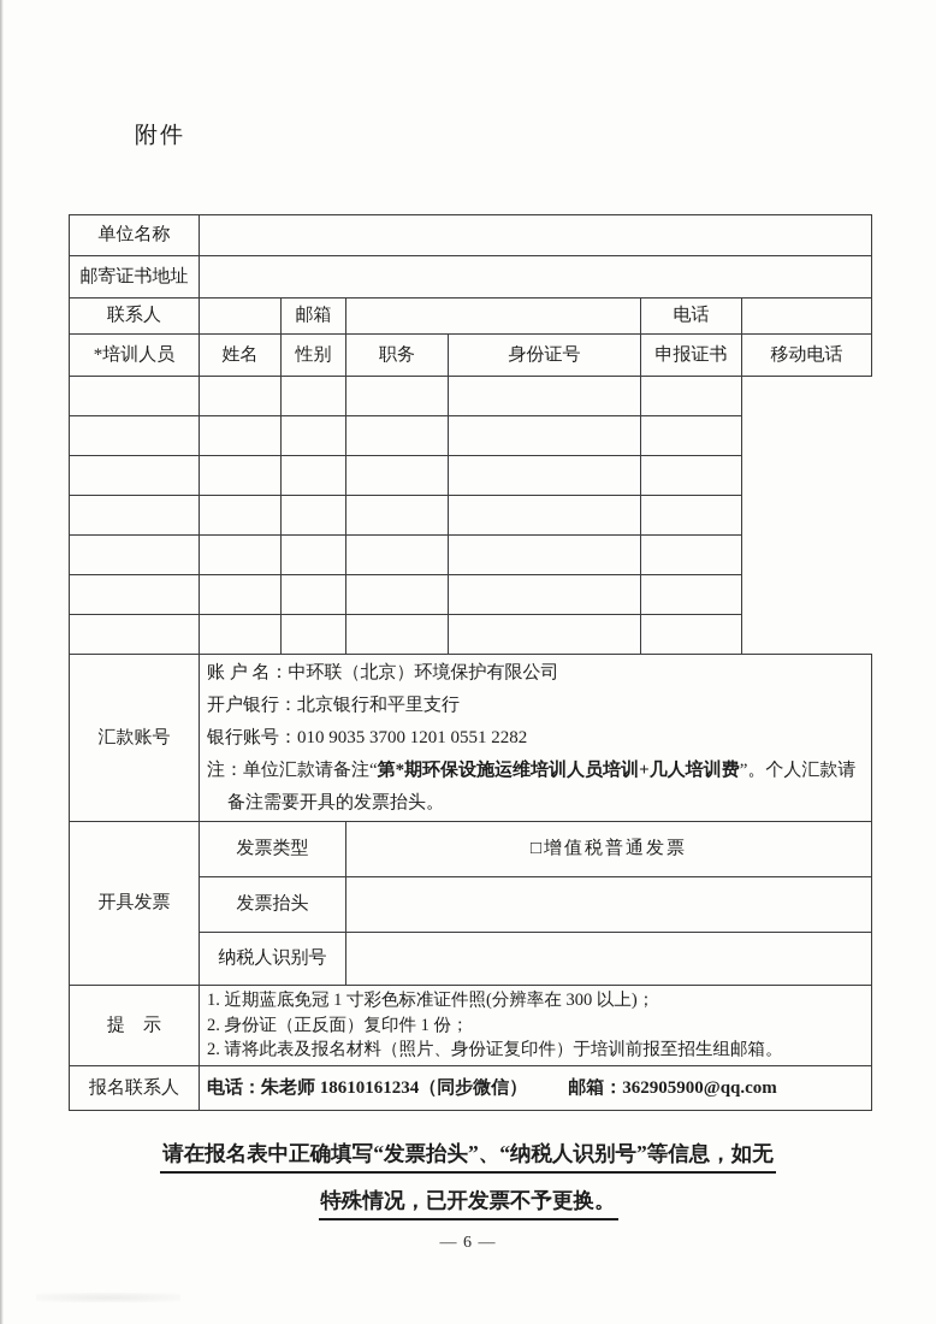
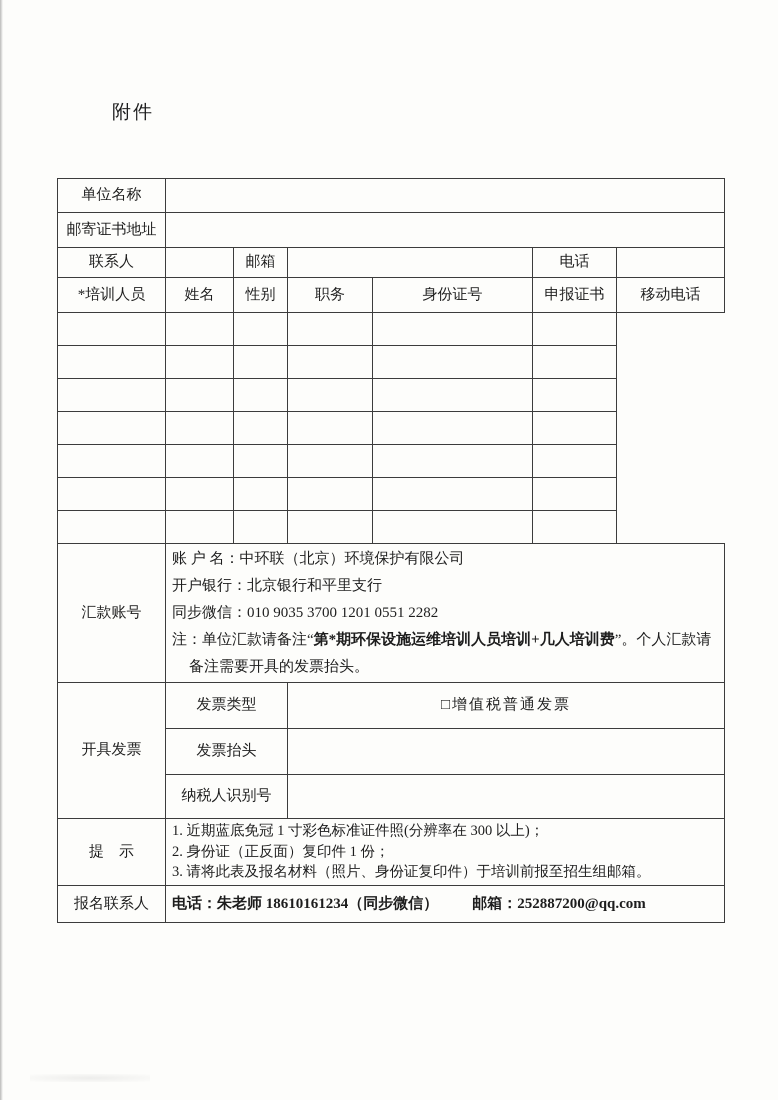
  附件
  单位名称
  邮寄证书地址
  联系人		邮箱		电话
  *培训人员	姓名	性别	职务	身份证号	申报证书	移动电话
- 汇款账号	账 户 名：中环联（北京）环境保护有限公司 开户银行：北京银行和平里支行 银行账号：010 9035 3700 1201 0551 2282 注：单位汇款请备注“第*期环保设施运维培训人员培训+几人培训费”。个人汇款请备注需要开具的发票抬头。
+ 汇款账号	账 户 名：中环联（北京）环境保护有限公司 开户银行：北京银行和平里支行 同步微信：010 9035 3700 1201 0551 2282 注：单位汇款请备注“第*期环保设施运维培训人员培训+几人培训费”。个人汇款请备注需要开具的发票抬头。
  开具发票	发票类型	□增值税普通发票
  发票抬头
  纳税人识别号
- 提 示	1. 近期蓝底免冠 1 寸彩色标准证件照(分辨率在 300 以上)； 2. 身份证（正反面）复印件 1 份； 2. 请将此表及报名材料（照片、身份证复印件）于培训前报至招生组邮箱。
+ 提 示	1. 近期蓝底免冠 1 寸彩色标准证件照(分辨率在 300 以上)； 2. 身份证（正反面）复印件 1 份； 3. 请将此表及报名材料（照片、身份证复印件）于培训前报至招生组邮箱。
- 报名联系人	电话：朱老师 18610161234（同步微信） 邮箱：362905900@qq.com
+ 报名联系人	电话：朱老师 18610161234（同步微信） 邮箱：252887200@qq.com
- 请在报名表中正确填写“发票抬头”、“纳税人识别号”等信息，如无
- 特殊情况，已开发票不予更换。
- — 6 —
